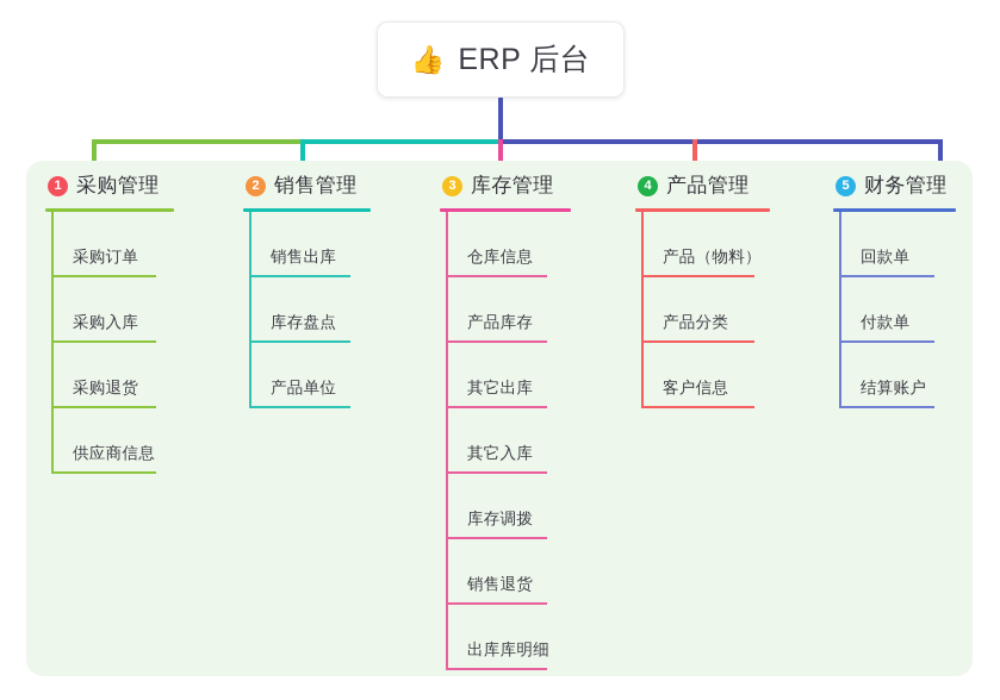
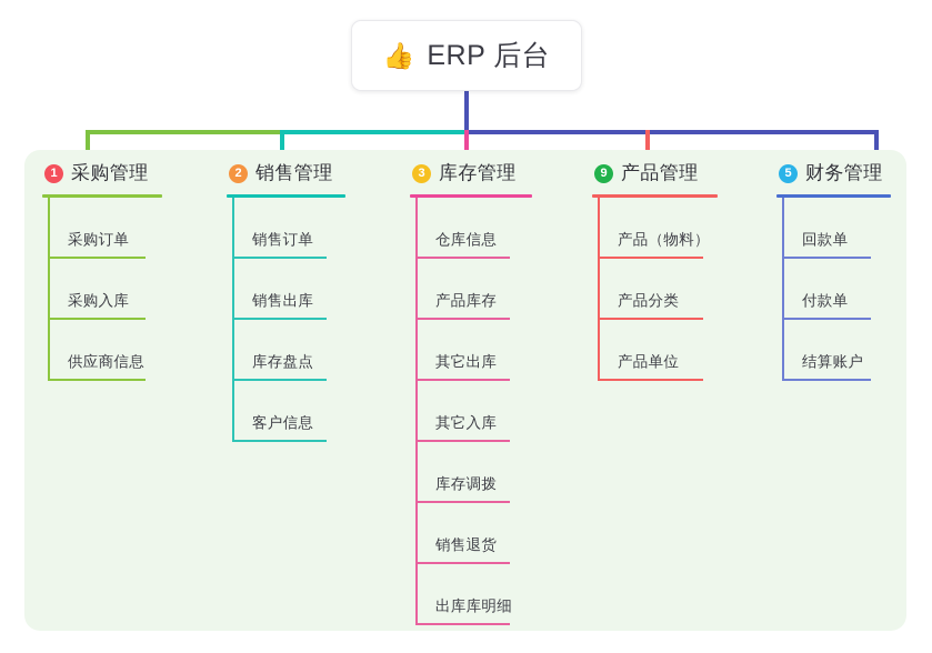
  👍
  ERP 后台
  1
  采购管理
  采购订单
  采购入库
- 采购退货
  供应商信息
  2
  销售管理
+ 销售订单
  销售出库
  库存盘点
- 产品单位
+ 客户信息
  3
  库存管理
  仓库信息
  产品库存
  其它出库
  其它入库
  库存调拨
  销售退货
  出库库明细
- 4
+ 9
  产品管理
  产品（物料）
  产品分类
- 客户信息
+ 产品单位
  5
  财务管理
  回款单
  付款单
  结算账户
